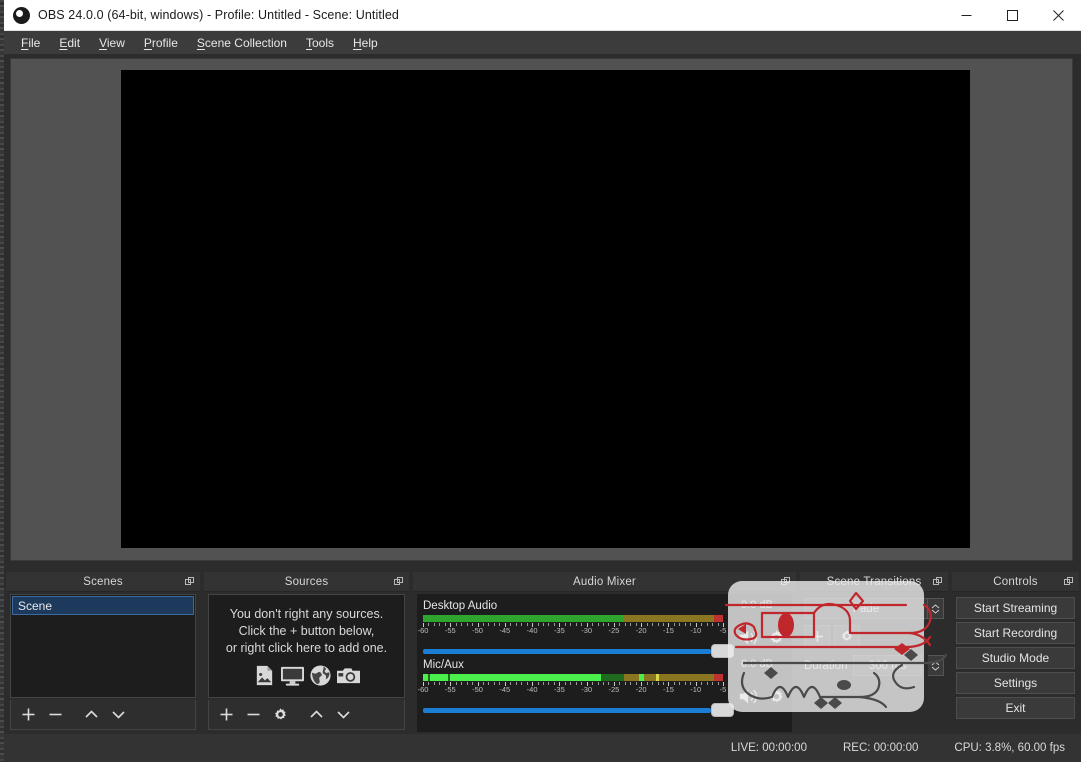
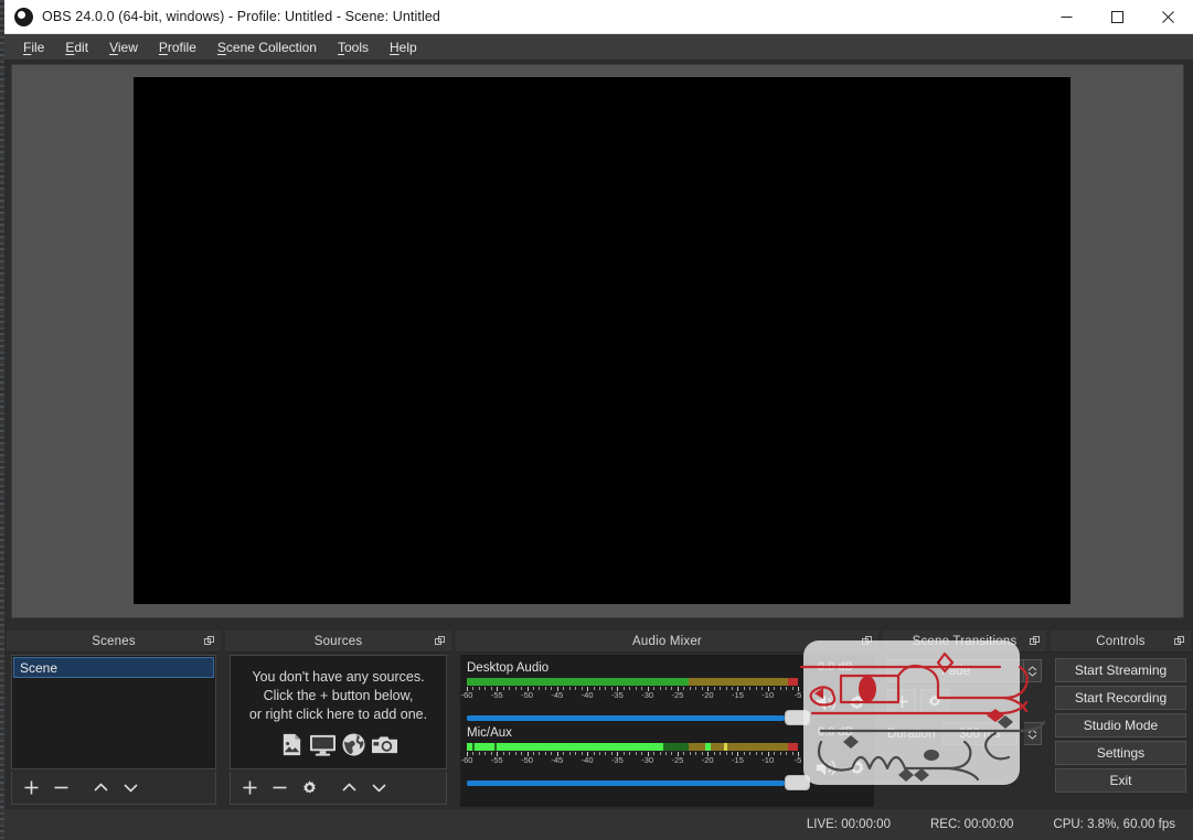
  OBS 24.0.0 (64-bit, windows) - Profile: Untitled - Scene: Untitled
  File
  Edit
  View
  Profile
  Scene Collection
  Tools
  Help
  Scenes
  Scene
  Sources
- You don't right any sources.
+ You don't have any sources.
  Click the + button below,
  or right click here to add one.
  Audio Mixer
  Desktop Audio
  -60
  -55
  -50
  -45
  -40
  -35
  -30
  -25
  -20
  -15
  -10
  -5
  Mic/Aux
  -60
  -55
  -50
  -45
  -40
  -35
  -30
  -25
  -20
  -15
  -10
  -5
  Scene Transitions
  ade
  Duration
  300 ms
  Controls
  Start Streaming
  Start Recording
  Studio Mode
  Settings
  Exit
  LIVE: 00:00:00
  REC: 00:00:00
  CPU: 3.8%, 60.00 fps
